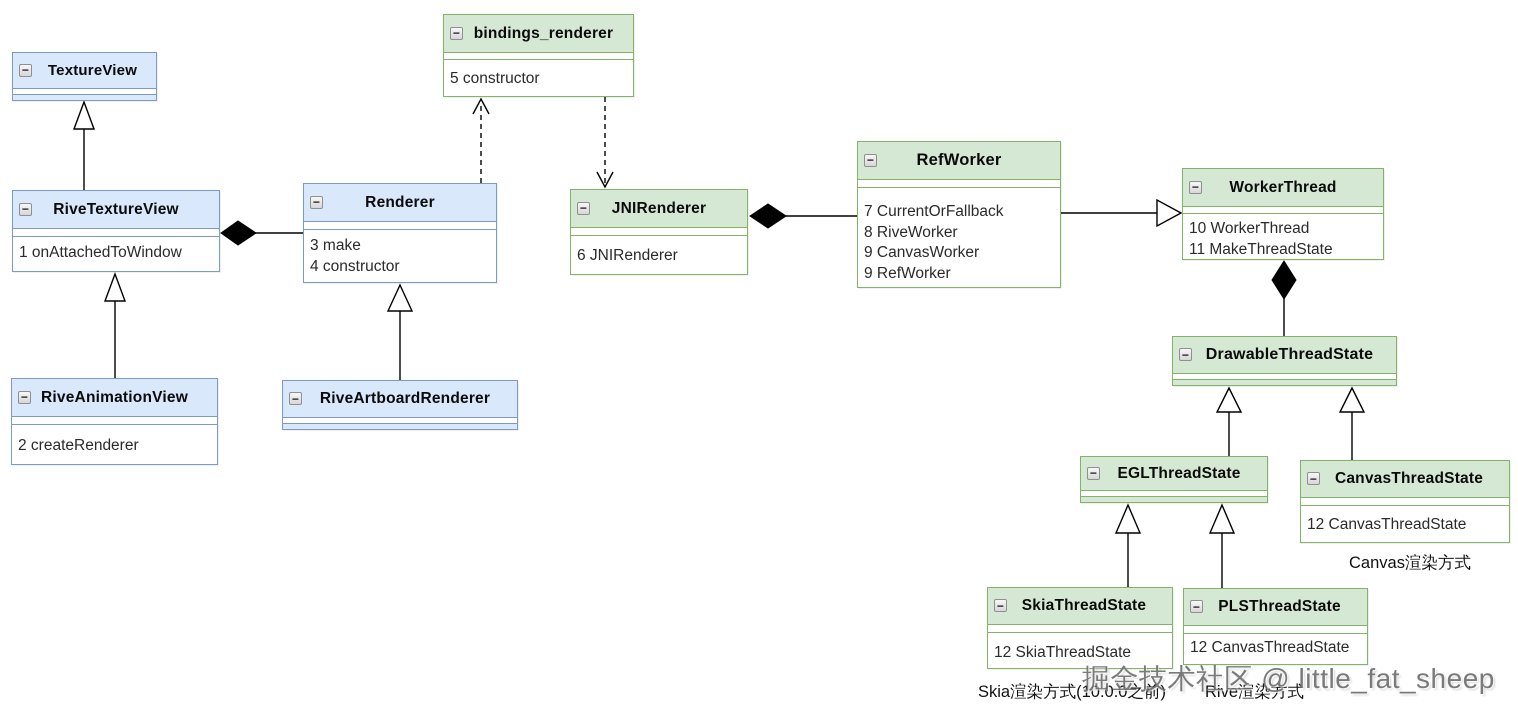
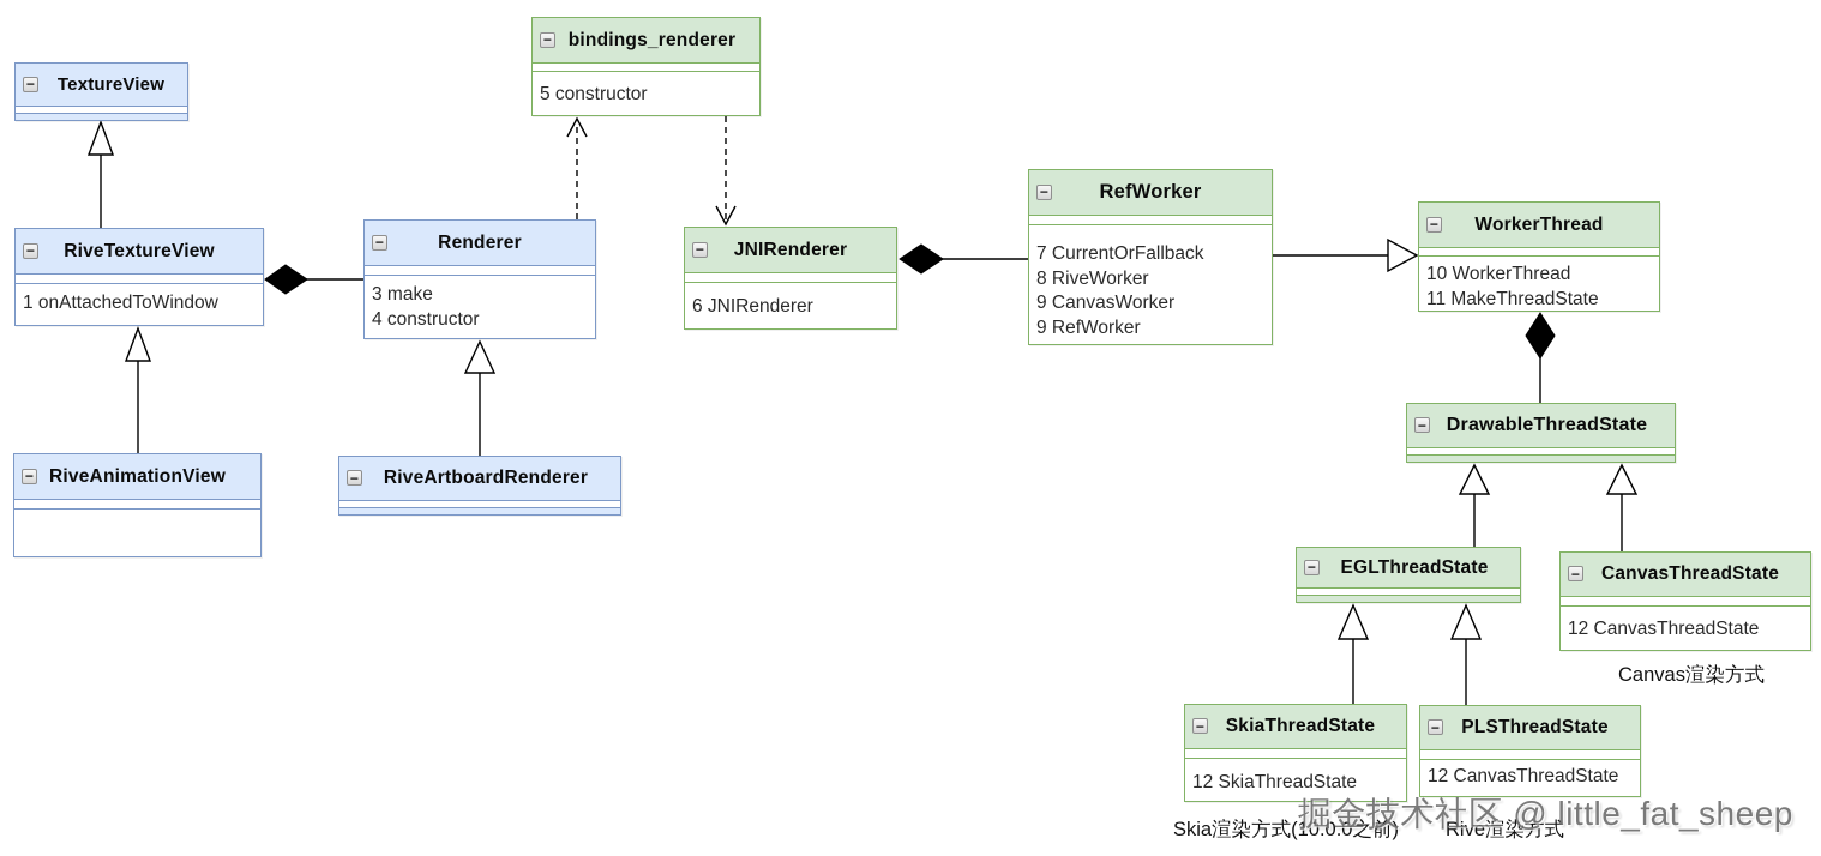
  −
  TextureView
  −
  RiveTextureView
  1 onAttachedToWindow
  −
  RiveAnimationView
- 2 createRenderer
  −
  Renderer
  3 make
  4 constructor
  −
  RiveArtboardRenderer
  −
  bindings_renderer
  5 constructor
  −
  JNIRenderer
  6 JNIRenderer
  −
  RefWorker
  7 CurrentOrFallback
  8 RiveWorker
  9 CanvasWorker
  9 RefWorker
  −
  WorkerThread
  10 WorkerThread
  11 MakeThreadState
  −
  DrawableThreadState
  −
  EGLThreadState
  −
  CanvasThreadState
  12 CanvasThreadState
  −
  SkiaThreadState
  12 SkiaThreadState
  −
  PLSThreadState
  12 CanvasThreadState
  Canvas渲染方式
  Skia渲染方式(10.0.0之前)
  Rive渲染方式
  掘金技术社区 @ little_fat_sheep
